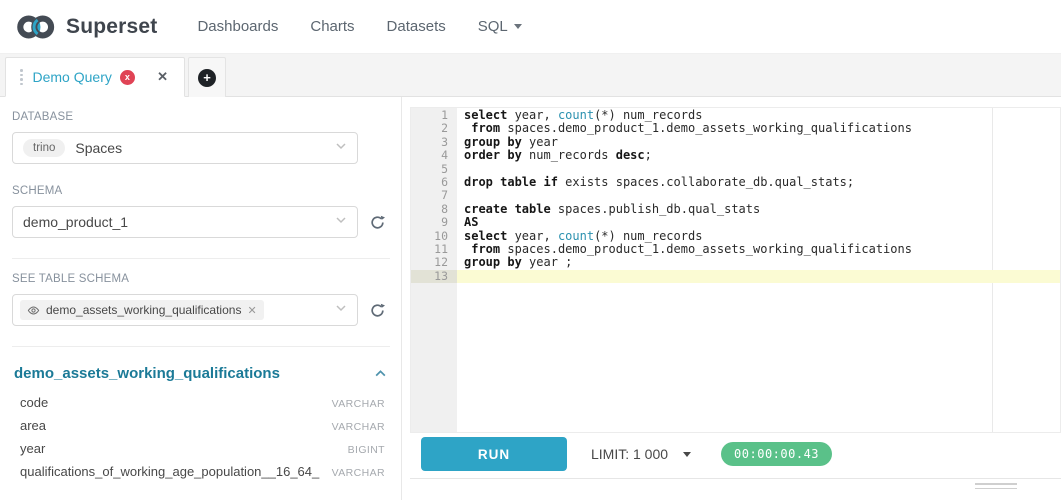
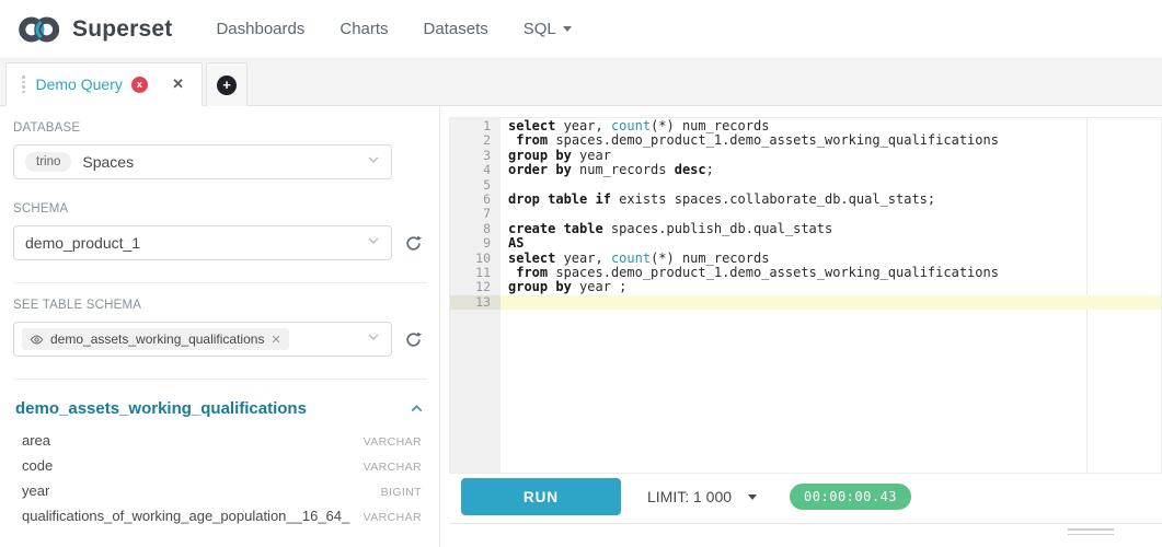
  Superset
  Dashboards
  Charts
  Datasets
  SQL
  Demo Query
  x
  ✕
  +
  DATABASE
  trino
  Spaces
  SCHEMA
  demo_product_1
  SEE TABLE SCHEMA
  demo_assets_working_qualifications
  ✕
  demo_assets_working_qualifications
- code
+ area
  VARCHAR
- area
+ code
  VARCHAR
  year
  BIGINT
  qualifications_of_working_age_population__16_64_
  VARCHAR
  1
  2
  3
  4
  5
  6
  7
  8
  9
  10
  11
  12
  13
  select year, count(*) num_records
  from spaces.demo_product_1.demo_assets_working_qualifications
  group by year
  order by num_records desc;
  drop table if exists spaces.collaborate_db.qual_stats;
  create table spaces.publish_db.qual_stats
  AS
  select year, count(*) num_records
  from spaces.demo_product_1.demo_assets_working_qualifications
  group by year ;
  RUN
  LIMIT: 1 000
  00:00:00.43
